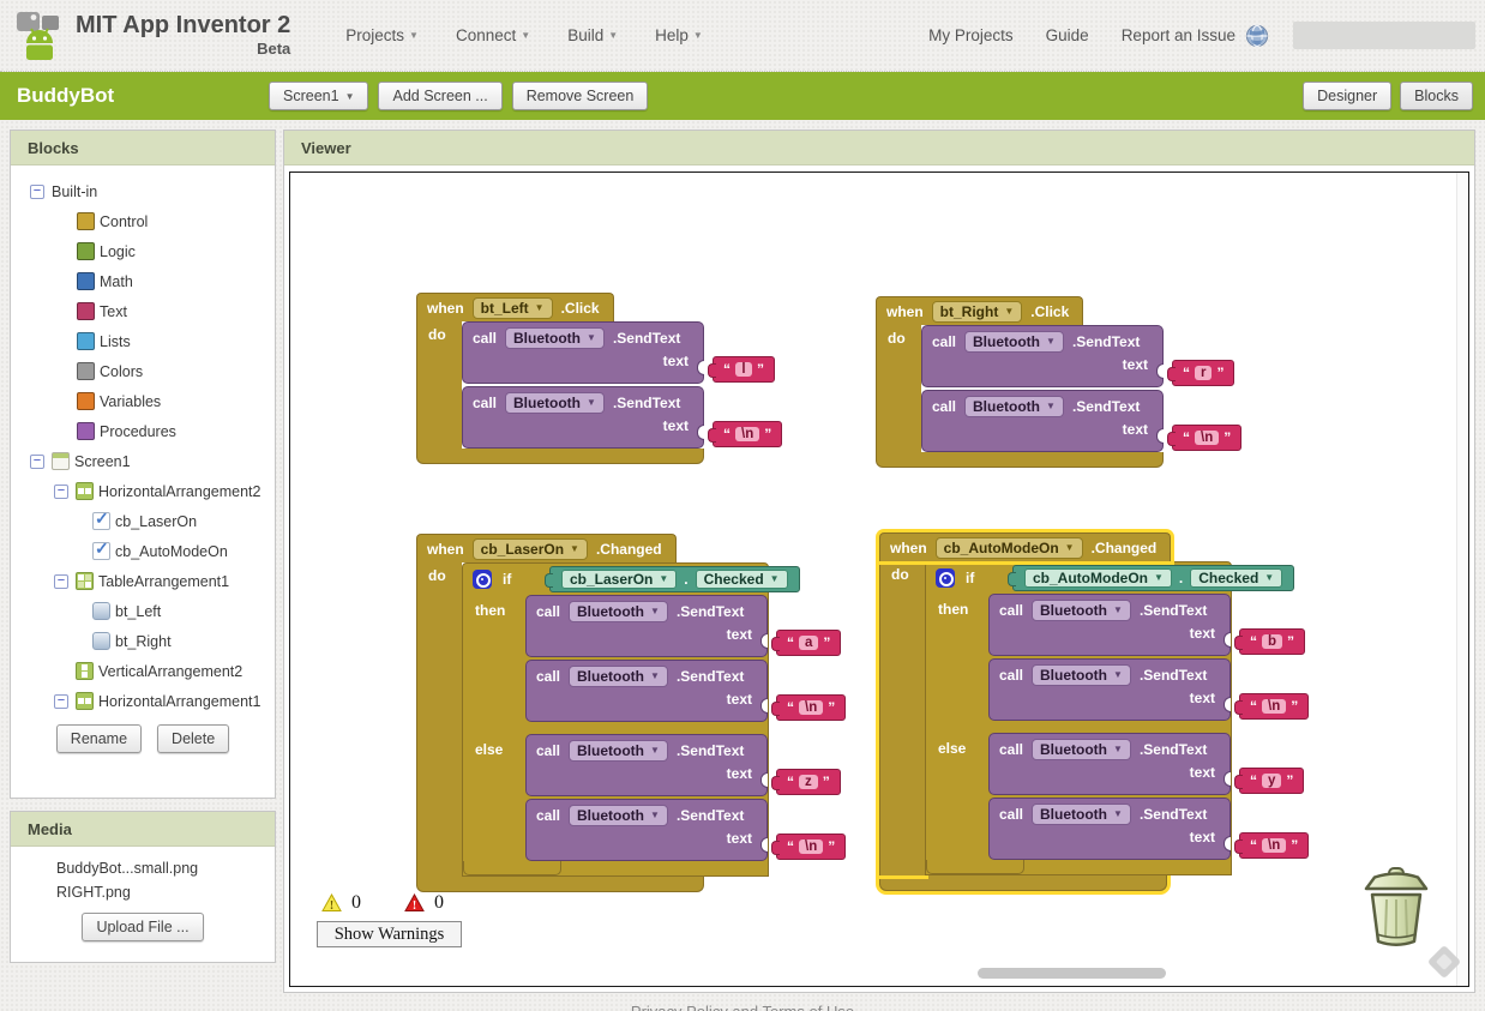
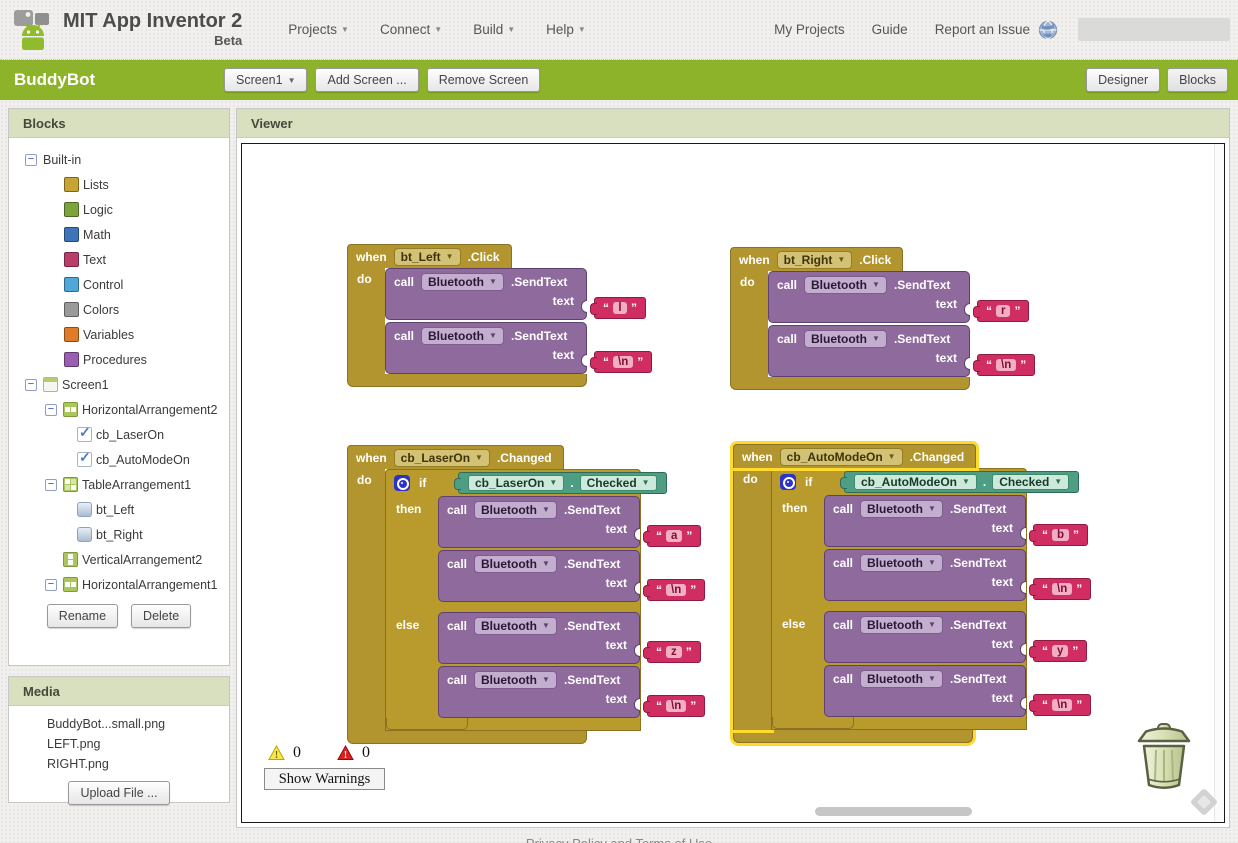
  MIT App Inventor 2
  Beta
  Projects ▼
  Connect ▼
  Build ▼
  Help ▼
  My Projects
  Guide
  Report an Issue
  BuddyBot
  Screen1 ▼
  Add Screen ...
  Remove Screen
  Designer
  Blocks
  Blocks
  −
  Built-in
- Control
+ Lists
  Logic
  Math
  Text
- Lists
+ Control
  Colors
  Variables
  Procedures
  −
  Screen1
  −
  HorizontalArrangement2
  cb_LaserOn
  cb_AutoModeOn
  −
  TableArrangement1
  bt_Left
  bt_Right
  VerticalArrangement2
  −
  HorizontalArrangement1
  Rename
  Delete
  Media
  BuddyBot...small.png
+ LEFT.png
  RIGHT.png
  Upload File ...
  Viewer
  !
  0
  !
  0
  Show Warnings
  when
  bt_Left
  ▼
  .Click
  do
  call
  Bluetooth
  ▼
  .SendText
  text
  “
  l
  ”
  call
  Bluetooth
  ▼
  .SendText
  text
  “
  \n
  ”
  when
  bt_Right
  ▼
  .Click
  do
  call
  Bluetooth
  ▼
  .SendText
  text
  “
  r
  ”
  call
  Bluetooth
  ▼
  .SendText
  text
  “
  \n
  ”
  when
  cb_LaserOn
  ▼
  .Changed
  do
  if
  cb_LaserOn
  ▼
  .
  Checked
  ▼
  then
  call
  Bluetooth
  ▼
  .SendText
  text
  “
  a
  ”
  call
  Bluetooth
  ▼
  .SendText
  text
  “
  \n
  ”
  else
  call
  Bluetooth
  ▼
  .SendText
  text
  “
  z
  ”
  call
  Bluetooth
  ▼
  .SendText
  text
  “
  \n
  ”
  when
  cb_AutoModeOn
  ▼
  .Changed
  do
  if
  cb_AutoModeOn
  ▼
  .
  Checked
  ▼
  then
  call
  Bluetooth
  ▼
  .SendText
  text
  “
  b
  ”
  call
  Bluetooth
  ▼
  .SendText
  text
  “
  \n
  ”
  else
  call
  Bluetooth
  ▼
  .SendText
  text
  “
  y
  ”
  call
  Bluetooth
  ▼
  .SendText
  text
  “
  \n
  ”
